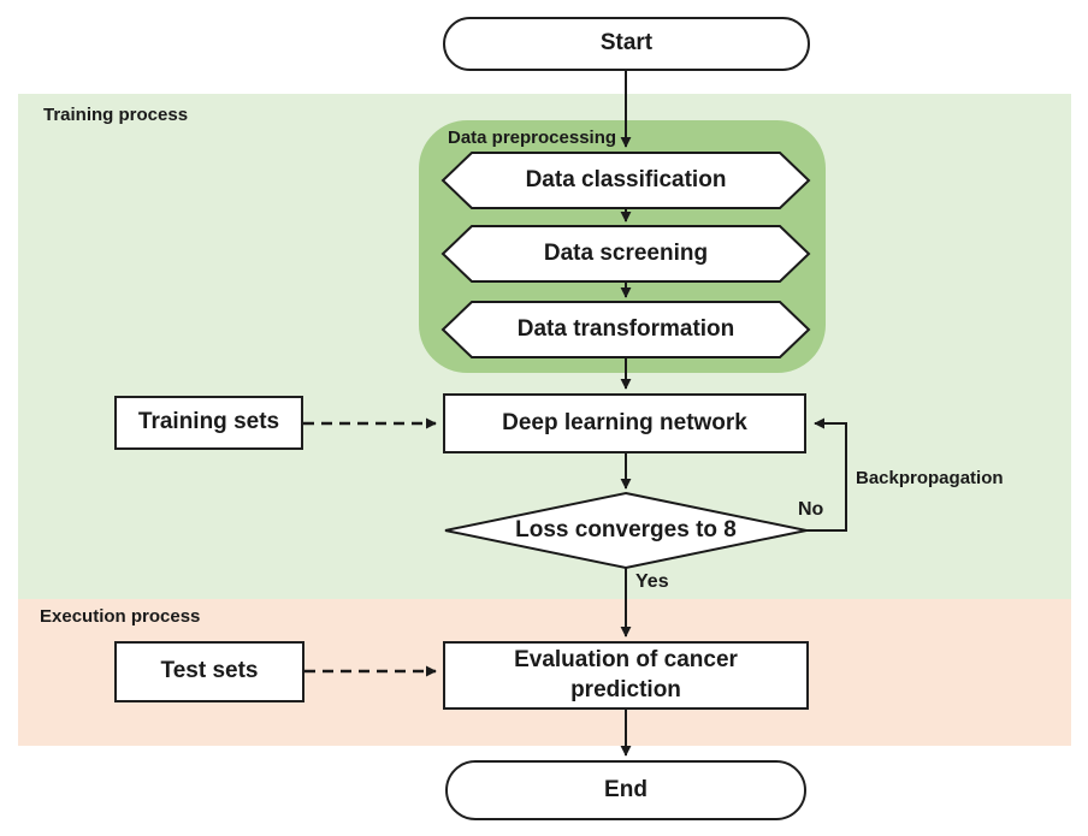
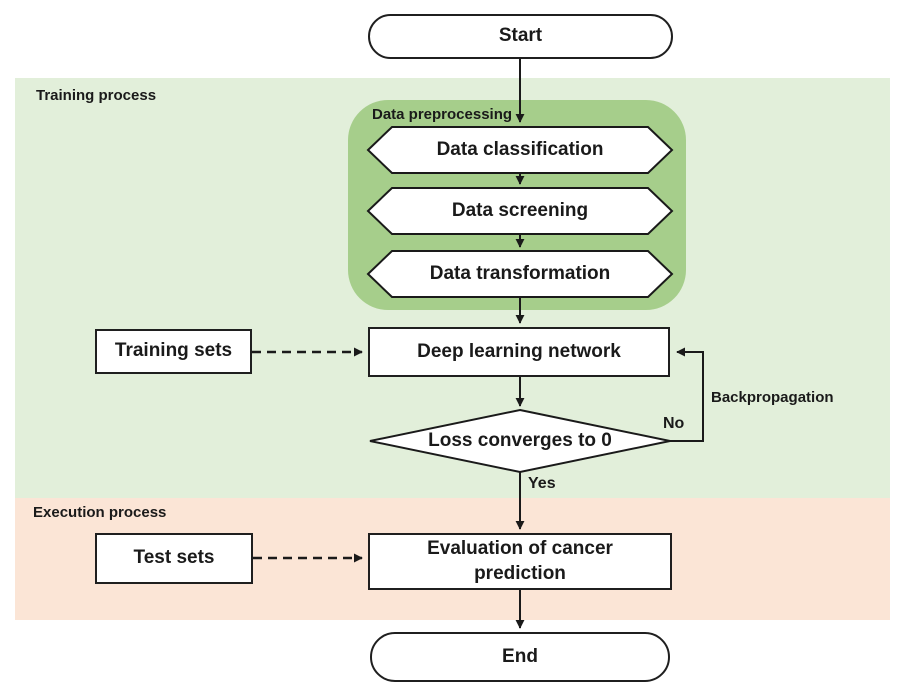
  Training process
  Execution process
  Data preprocessing
  Start
  Training sets
  Deep learning network
  Test sets
  Evaluation of cancer
  prediction
  End
  Data classification
  Data screening
  Data transformation
- Loss converges to 8
+ Loss converges to 0
  Yes
  No
  Backpropagation
